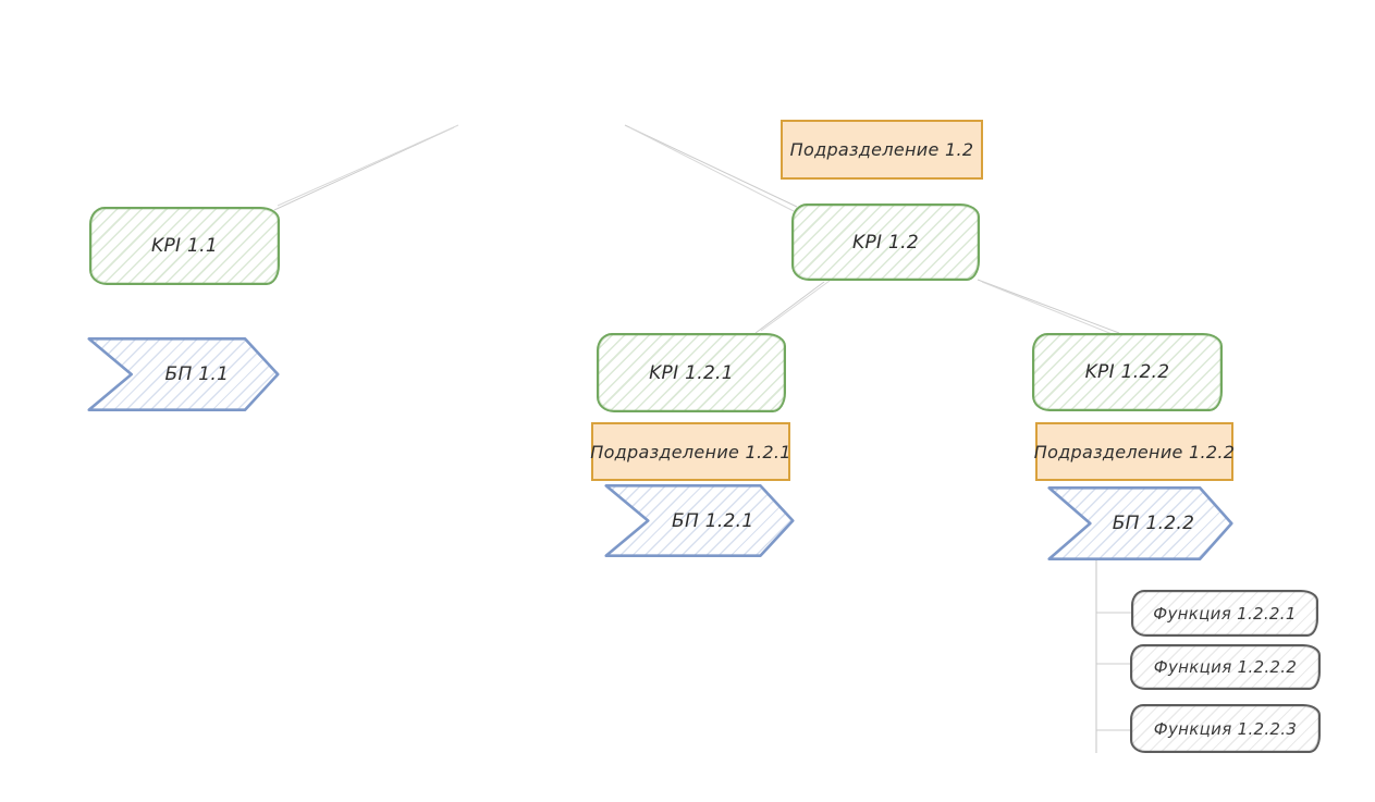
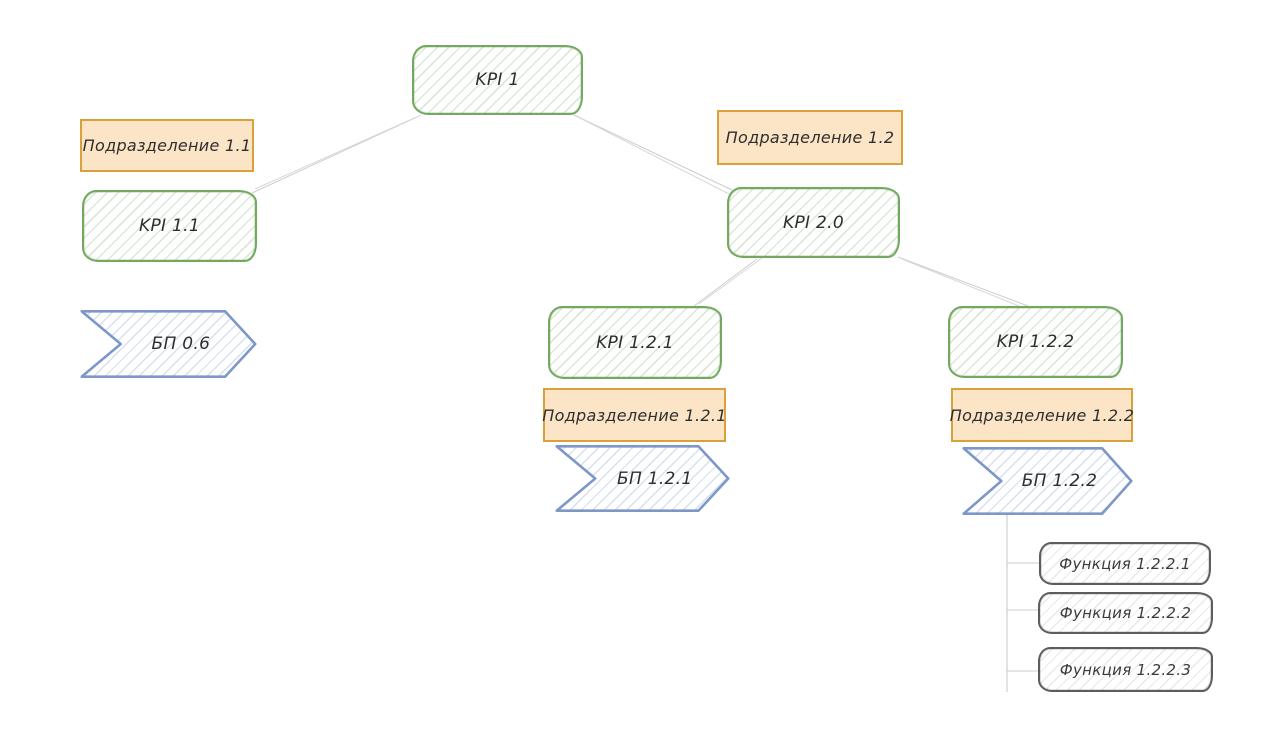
+ KPI 1
+ Подразделение 1.1
  KPI 1.1
- БП 1.1
+ БП 0.6
  Подразделение 1.2
- KPI 1.2
+ KPI 2.0
  KPI 1.2.1
  Подразделение 1.2.1
  БП 1.2.1
  KPI 1.2.2
  Подразделение 1.2.2
  БП 1.2.2
  Функция 1.2.2.1
  Функция 1.2.2.2
  Функция 1.2.2.3
